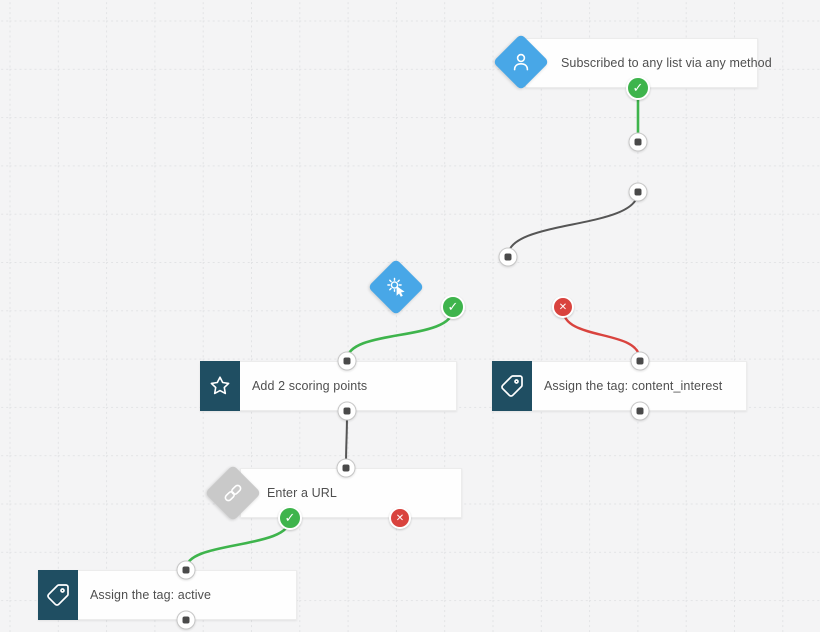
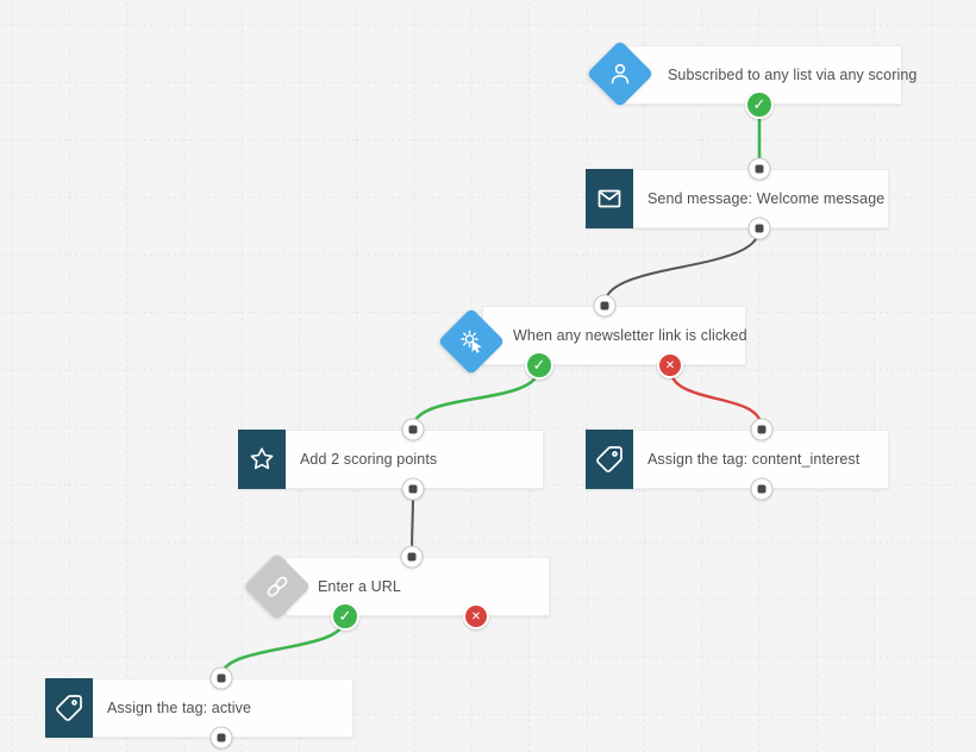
- Subscribed to any list via any method
+ Subscribed to any list via any scoring
  ✓
+ Send message: Welcome message
+ When any newsletter link is clicked
  ✓
  ✕
  Add 2 scoring points
  Assign the tag: content_interest
  Enter a URL
  ✓
  ✕
  Assign the tag: active
